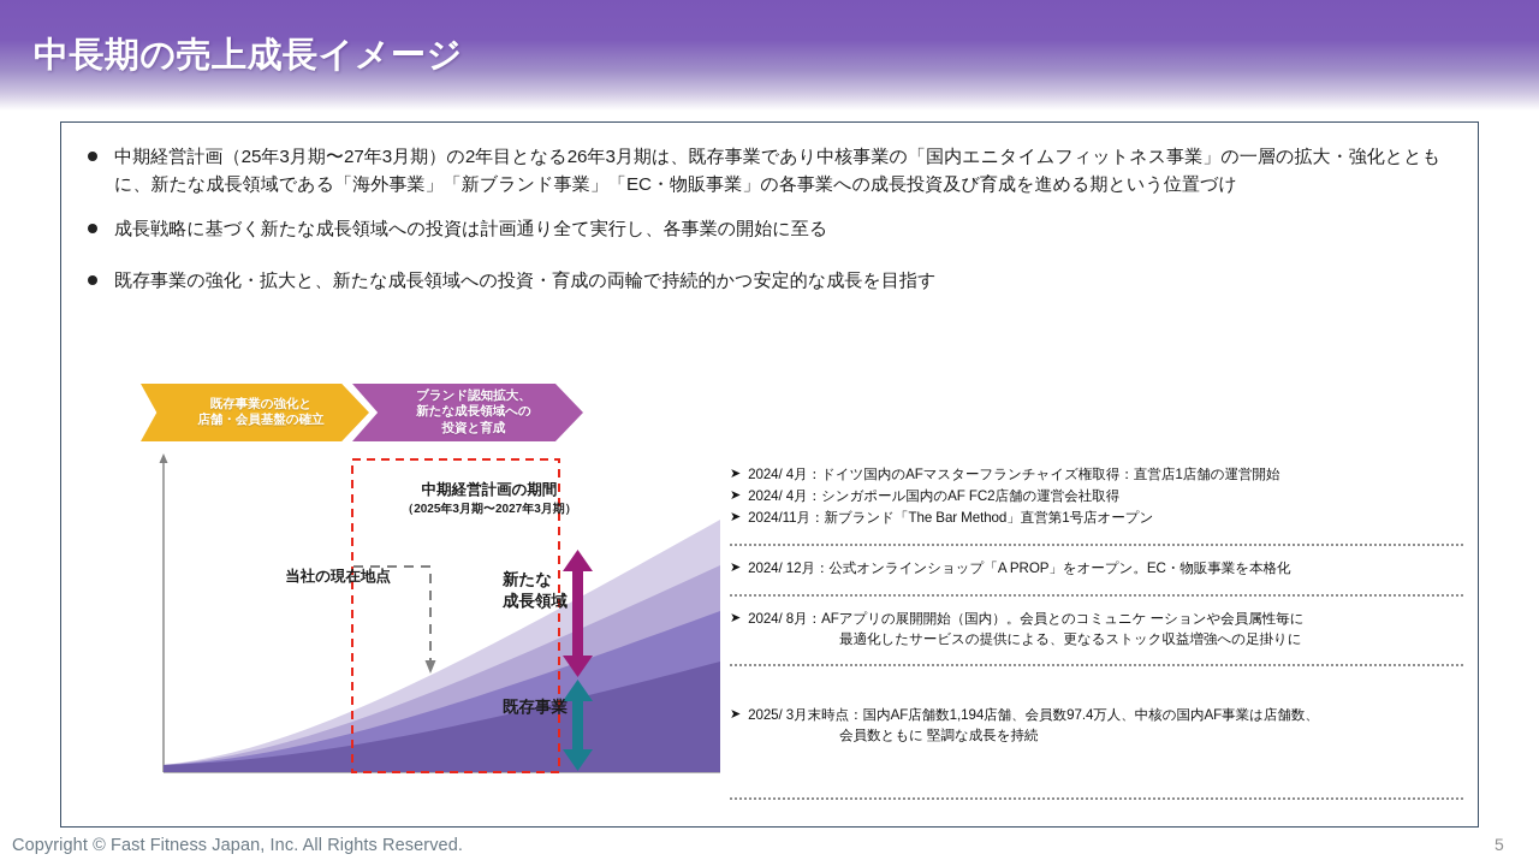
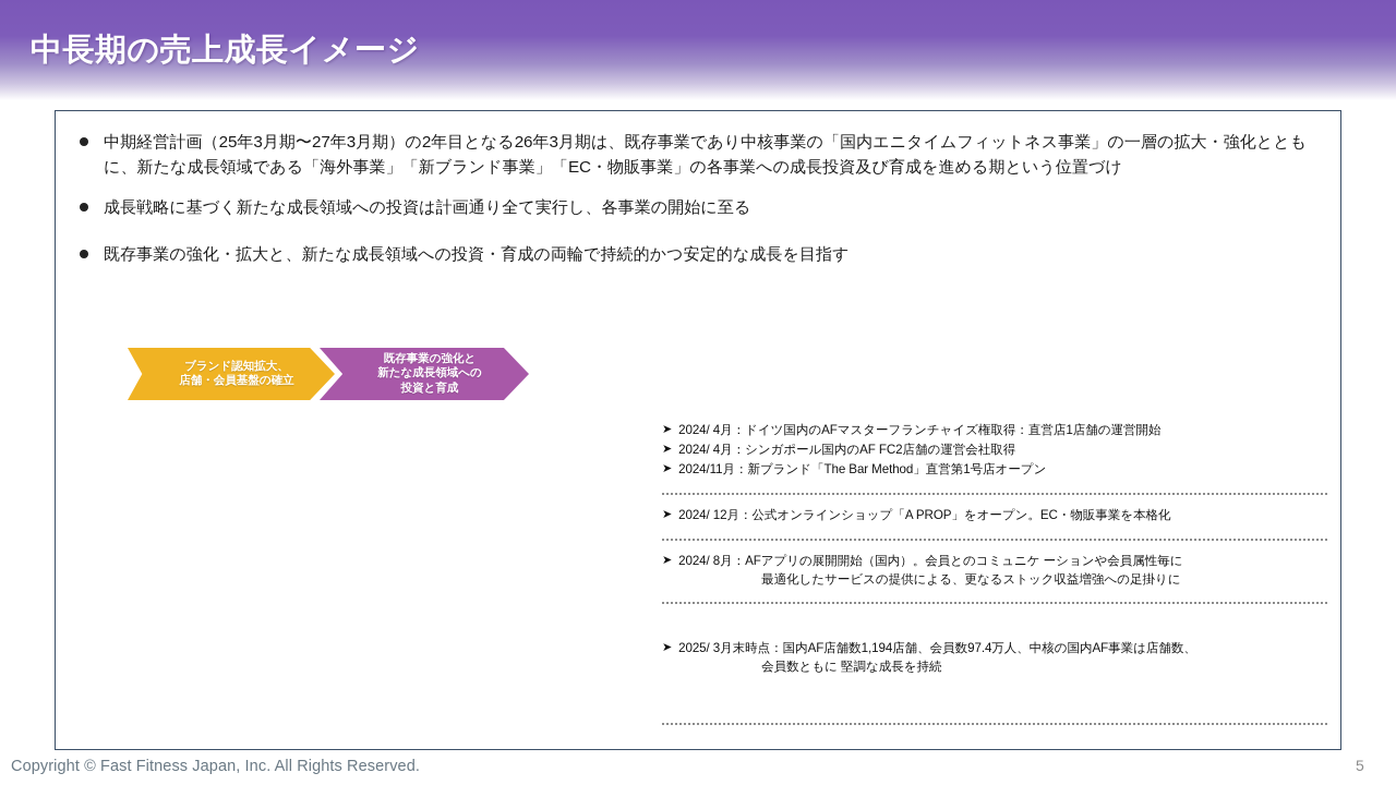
  中長期の売上成長イメージ
  中期経営計画（25年3月期〜27年3月期）の2年目となる26年3月期は、既存事業であり中核事業の「国内エニタイムフィットネス事業」の一層の拡大・強化とともに、新たな成長領域である「海外事業」「新ブランド事業」「EC・物販事業」の各事業への成長投資及び育成を進める期という位置づけ
  成長戦略に基づく新たな成長領域への投資は計画通り全て実行し、各事業の開始に至る
  既存事業の強化・拡大と、新たな成長領域への投資・育成の両輪で持続的かつ安定的な成長を目指す
- 既存事業の強化と
+ ブランド認知拡大、
  店舗・会員基盤の確立
- ブランド認知拡大、
+ 既存事業の強化と
  新たな成長領域への
  投資と育成
- 中期経営計画の期間
- （2025年3月期〜2027年3月期）
- 当社の現在地点
- 新たな
- 成長領域
- 既存事業
  ➤
  2024/ 4月：ドイツ国内のAFマスターフランチャイズ権取得：直営店1店舗の運営開始
  ➤
  2024/ 4月：シンガポール国内のAF FC2店舗の運営会社取得
  ➤
  2024/11月：新ブランド「The Bar Method」直営第1号店オープン
  ➤
  2024/ 12月：公式オンラインショップ「A PROP」をオープン。EC・物販事業を本格化
  ➤
  2024/ 8月：AFアプリの展開開始（国内）。会員とのコミュニケ ーションや会員属性毎に
  最適化したサービスの提供による、更なるストック収益増強への足掛りに
  ➤
  2025/ 3月末時点：国内AF店舗数1,194店舗、会員数97.4万人、中核の国内AF事業は店舗数、
  会員数ともに 堅調な成長を持続
  Copyright © Fast Fitness Japan, Inc. All Rights Reserved.
  5
